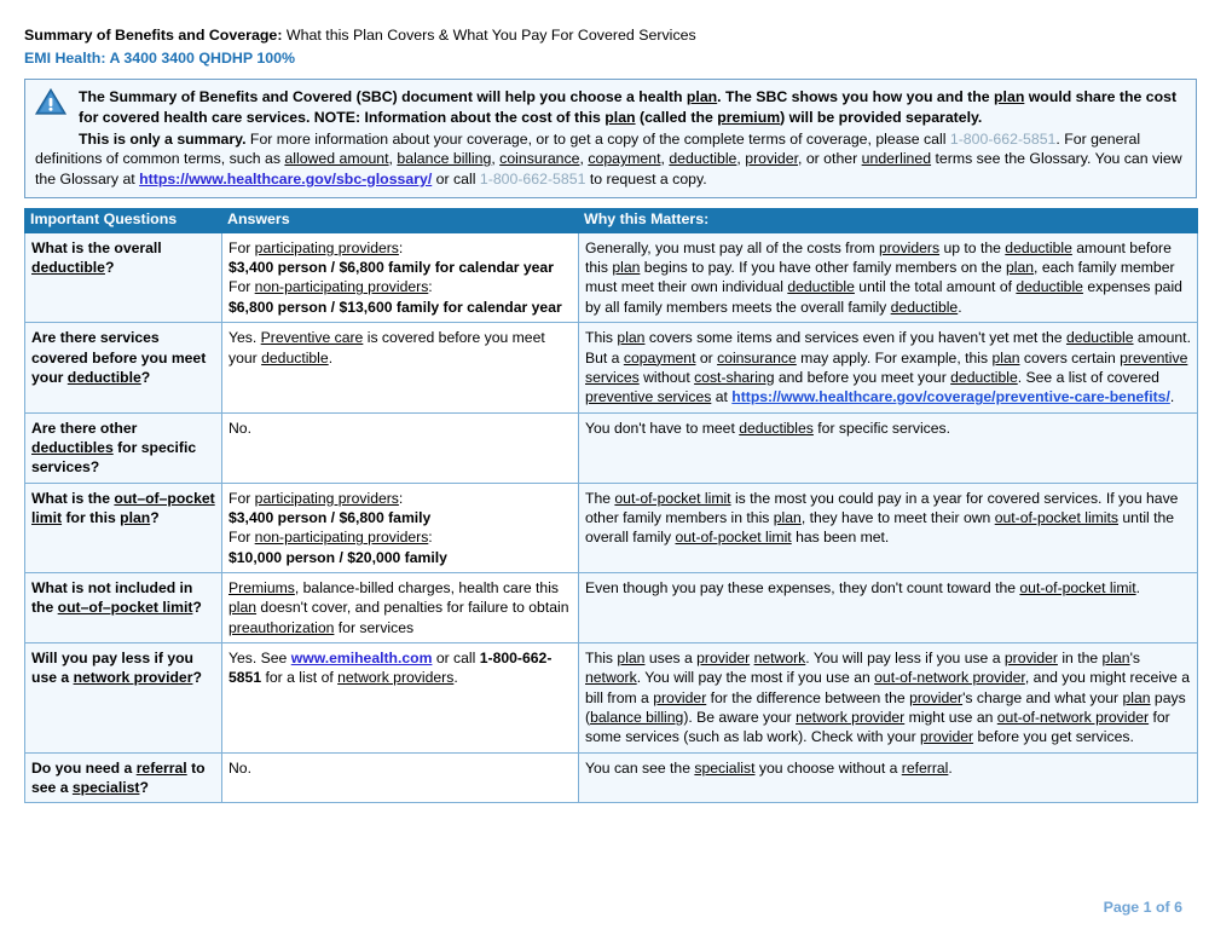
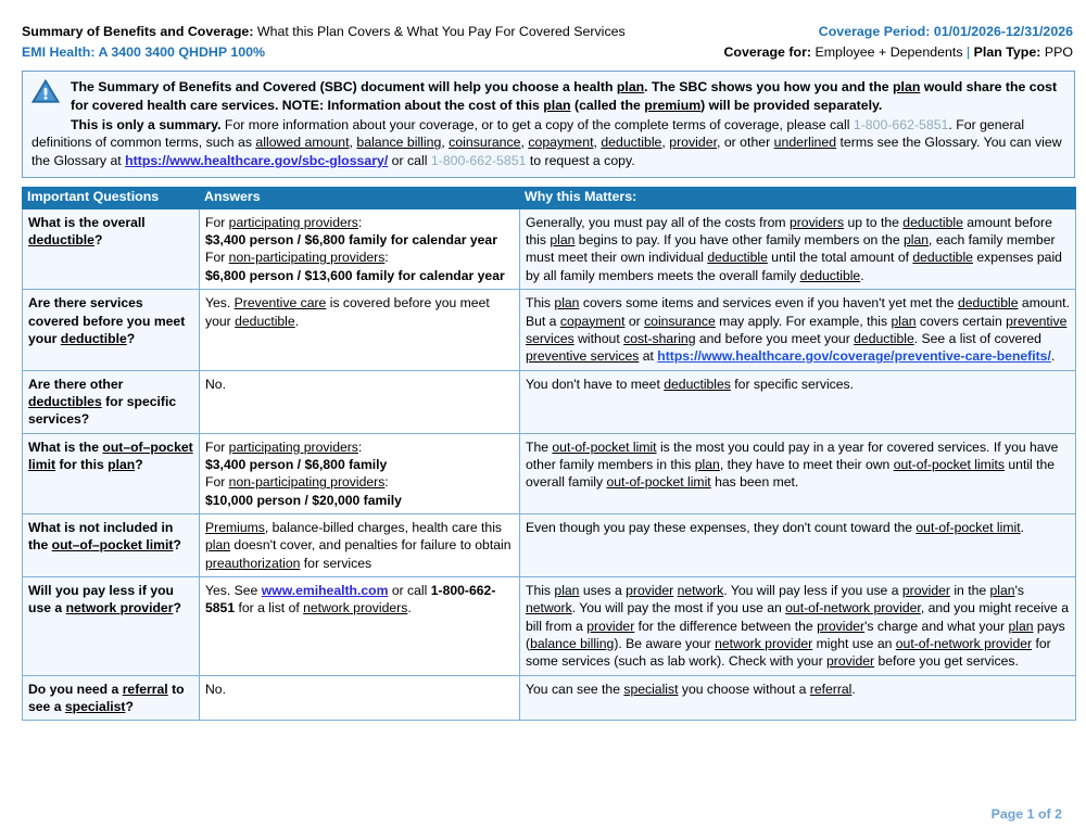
  Summary of Benefits and Coverage: What this Plan Covers & What You Pay For Covered Services
  EMI Health: A 3400 3400 QHDHP 100%
+ Coverage Period: 01/01/2026-12/31/2026
+ Coverage for: Employee + Dependents | Plan Type: PPO
  The Summary of Benefits and Covered (SBC) document will help you choose a health plan. The SBC shows you how you and the plan would share the cost for covered health care services. NOTE: Information about the cost of this plan (called the premium) will be provided separately.
  This is only a summary. For more information about your coverage, or to get a copy of the complete terms of coverage, please call 1-800-662-5851. For general definitions of common terms, such as allowed amount, balance billing, coinsurance, copayment, deductible, provider, or other underlined terms see the Glossary. You can view the Glossary at https://www.healthcare.gov/sbc-glossary/ or call 1-800-662-5851 to request a copy.
  Important Questions	Answers	Why this Matters:
  What is the overall deductible?	For participating providers: $3,400 person / $6,800 family for calendar year For non-participating providers: $6,800 person / $13,600 family for calendar year	Generally, you must pay all of the costs from providers up to the deductible amount before this plan begins to pay. If you have other family members on the plan, each family member must meet their own individual deductible until the total amount of deductible expenses paid by all family members meets the overall family deductible.
  Are there services covered before you meet your deductible?	Yes. Preventive care is covered before you meet your deductible.	This plan covers some items and services even if you haven't yet met the deductible amount. But a copayment or coinsurance may apply. For example, this plan covers certain preventive services without cost-sharing and before you meet your deductible. See a list of covered preventive services at https://www.healthcare.gov/coverage/preventive-care-benefits/.
  Are there other deductibles for specific services?	No.	You don't have to meet deductibles for specific services.
  What is the out–of–pocket limit for this plan?	For participating providers: $3,400 person / $6,800 family For non-participating providers: $10,000 person / $20,000 family	The out-of-pocket limit is the most you could pay in a year for covered services. If you have other family members in this plan, they have to meet their own out-of-pocket limits until the overall family out-of-pocket limit has been met.
  What is not included in the out–of–pocket limit?	Premiums, balance-billed charges, health care this plan doesn't cover, and penalties for failure to obtain preauthorization for services	Even though you pay these expenses, they don't count toward the out-of-pocket limit.
  Will you pay less if you use a network provider?	Yes. See www.emihealth.com or call 1-800-662-5851 for a list of network providers.	This plan uses a provider network. You will pay less if you use a provider in the plan's network. You will pay the most if you use an out-of-network provider, and you might receive a bill from a provider for the difference between the provider's charge and what your plan pays (balance billing). Be aware your network provider might use an out-of-network provider for some services (such as lab work). Check with your provider before you get services.
  Do you need a referral to see a specialist?	No.	You can see the specialist you choose without a referral.
- Page 1 of 6
+ Page 1 of 2
